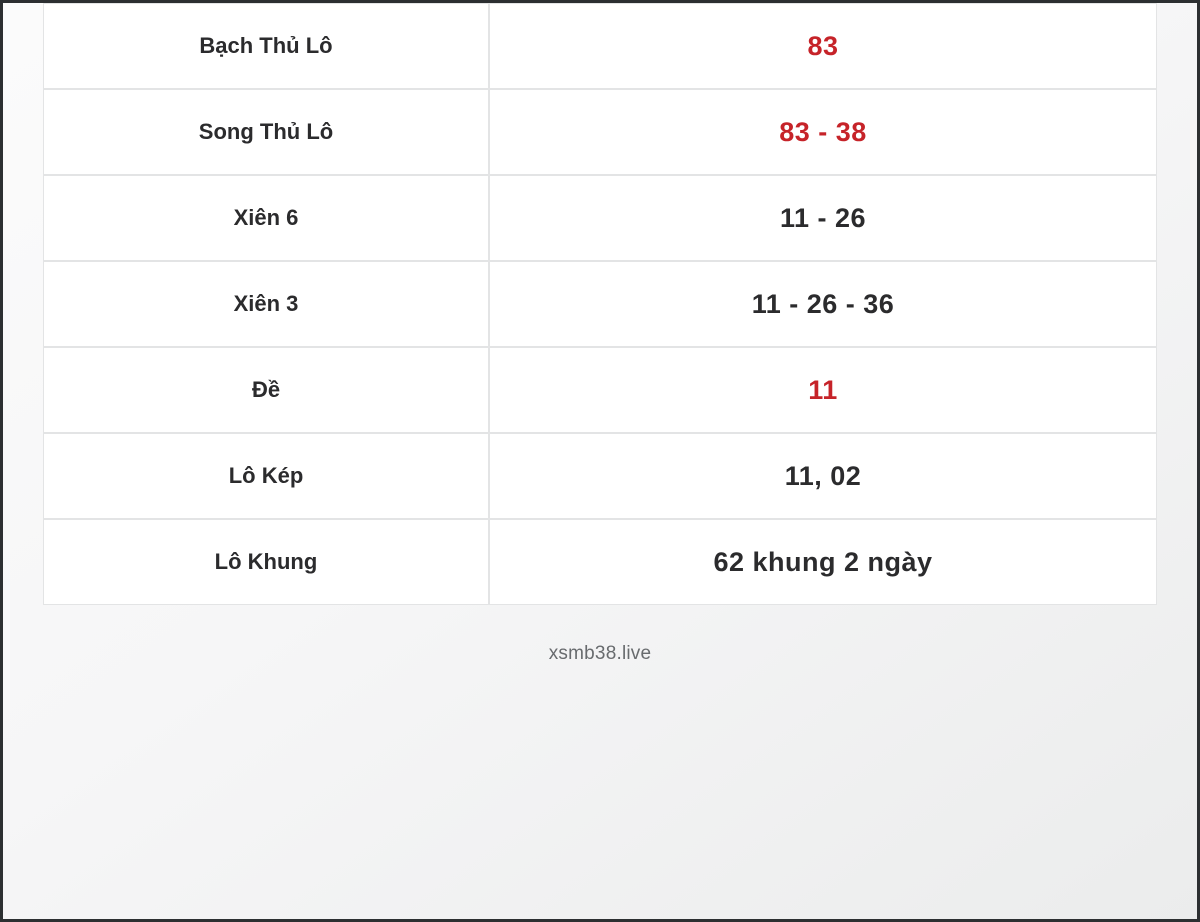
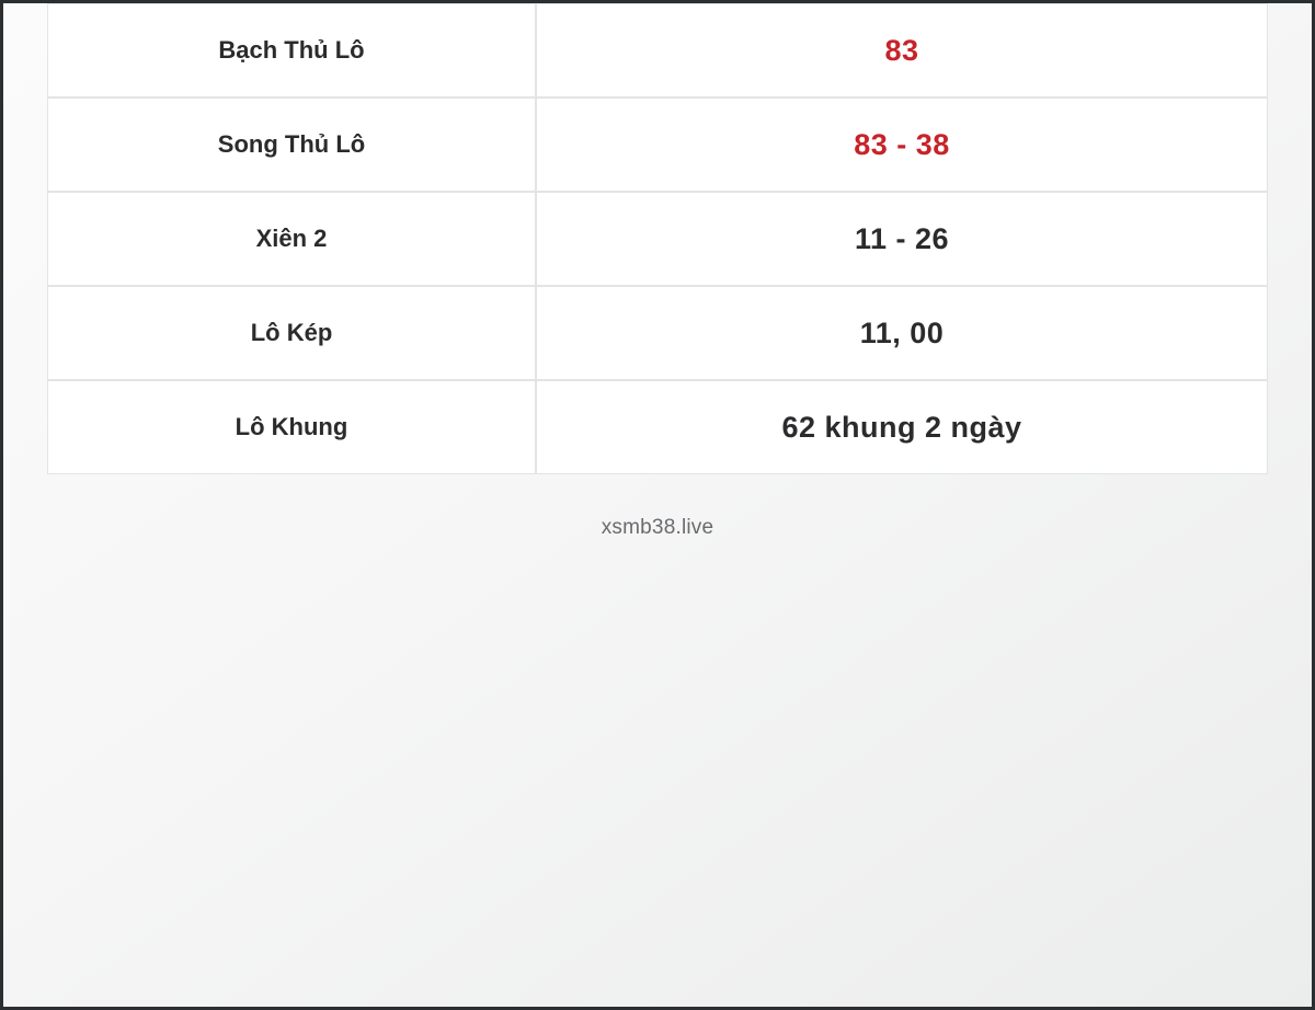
  Bạch Thủ Lô	83
  Song Thủ Lô	83 - 38
- Xiên 6	11 - 26
+ Xiên 2	11 - 26
- Xiên 3	11 - 26 - 36
- Đề	11
- Lô Kép	11, 02
+ Lô Kép	11, 00
  Lô Khung	62 khung 2 ngày
  xsmb38.live
